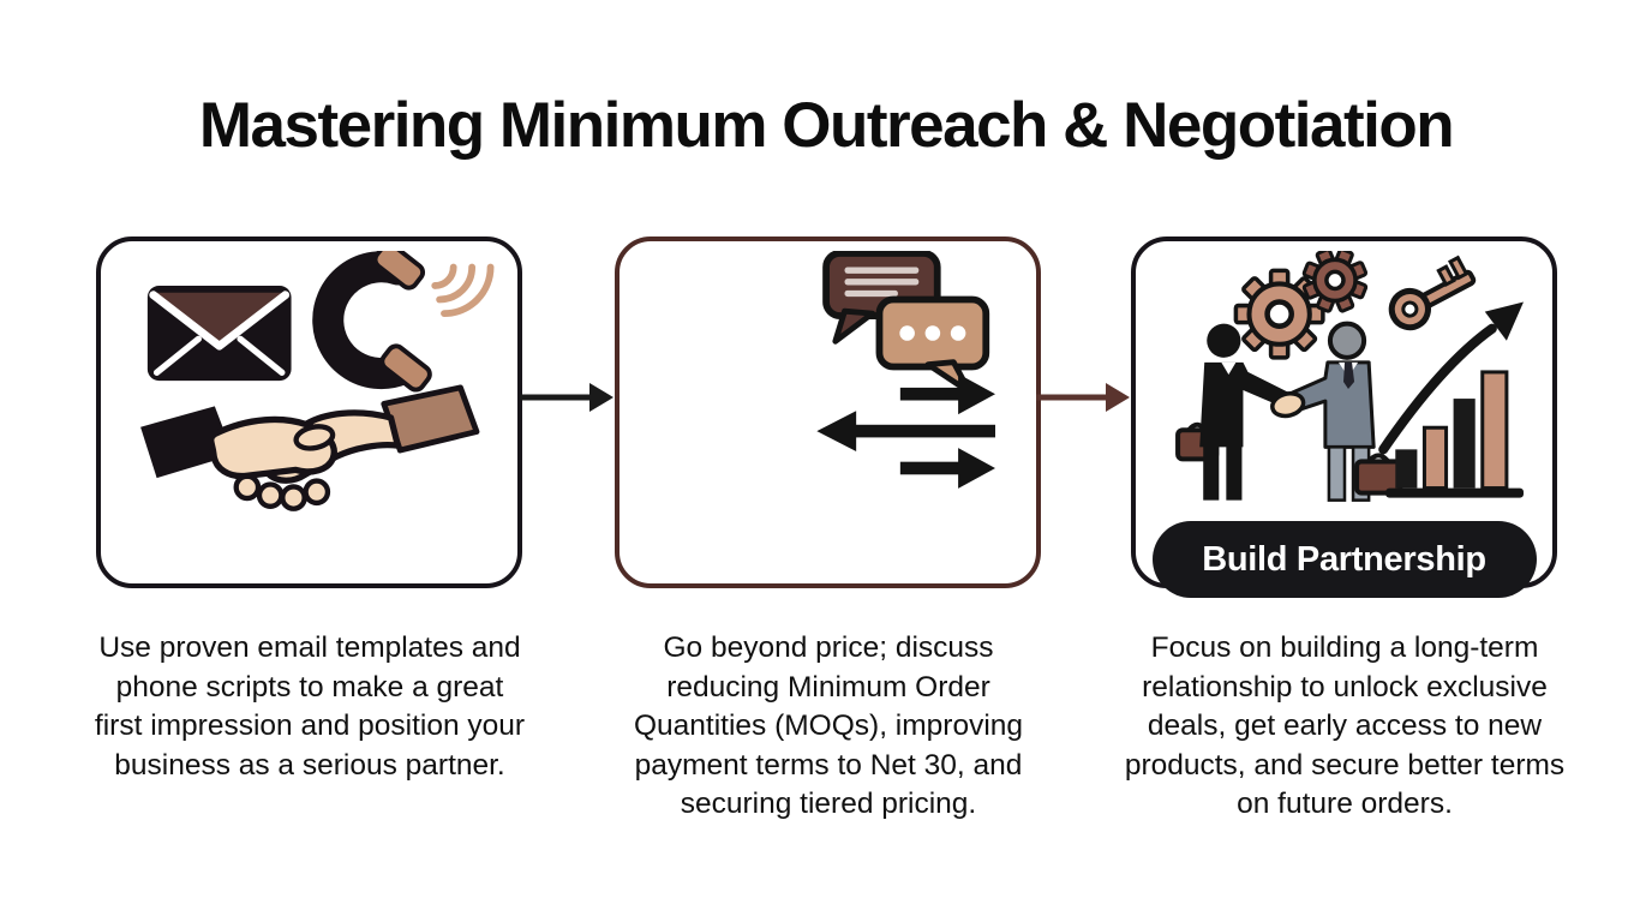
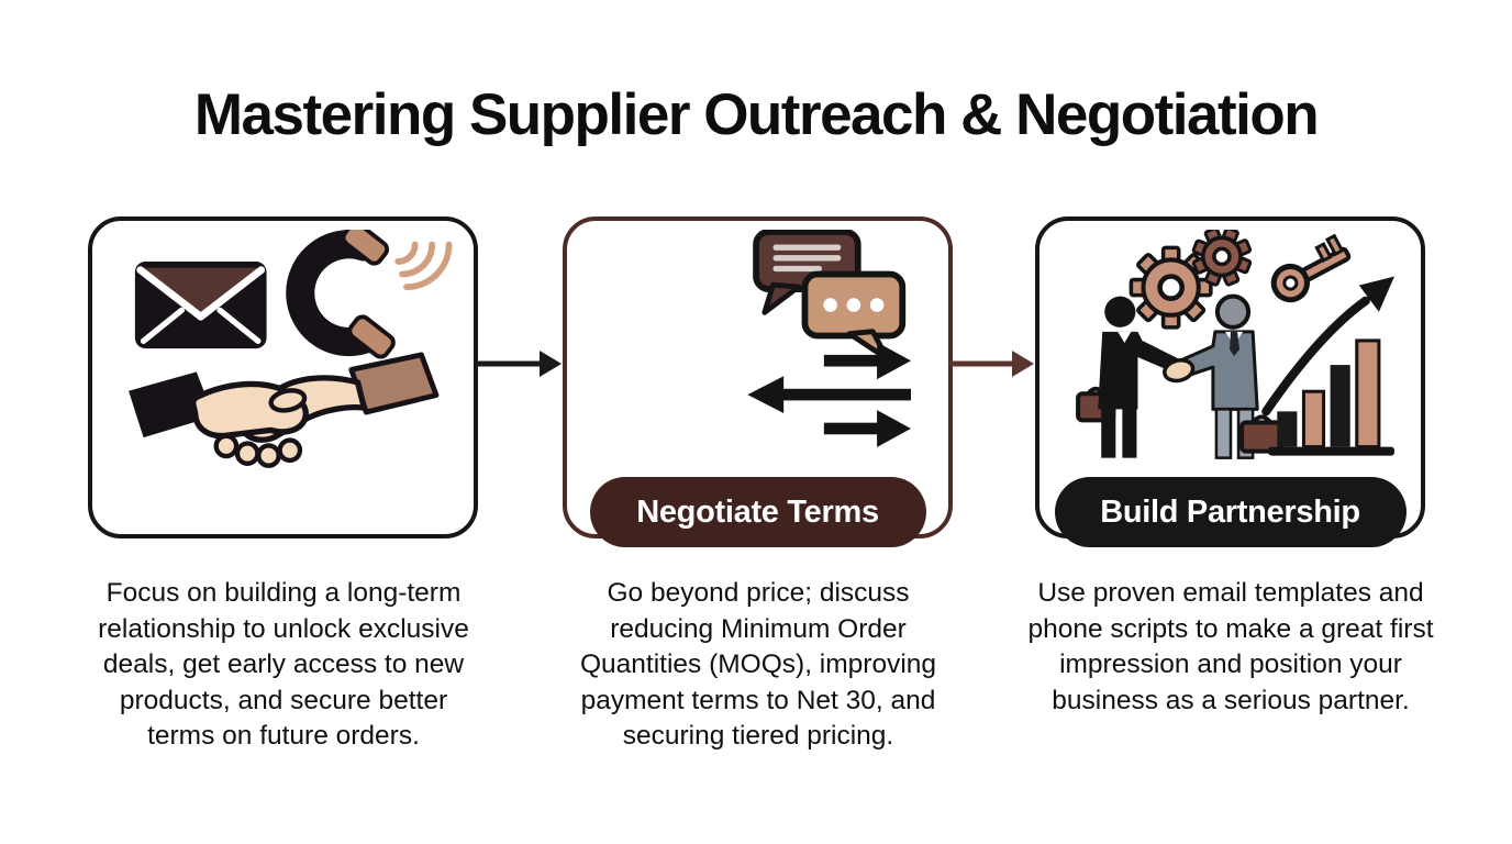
- Mastering Minimum Outreach & Negotiation
+ Mastering Supplier Outreach & Negotiation
+ Negotiate Terms
  Build Partnership
- Use proven email templates and phone scripts to make a great first impression and position your business as a serious partner.
+ Focus on building a long-term relationship to unlock exclusive deals, get early access to new products, and secure better terms on future orders.
  Go beyond price; discuss reducing Minimum Order Quantities (MOQs), improving payment terms to Net 30, and securing tiered pricing.
- Focus on building a long-term relationship to unlock exclusive deals, get early access to new products, and secure better terms on future orders.
+ Use proven email templates and phone scripts to make a great first impression and position your business as a serious partner.
